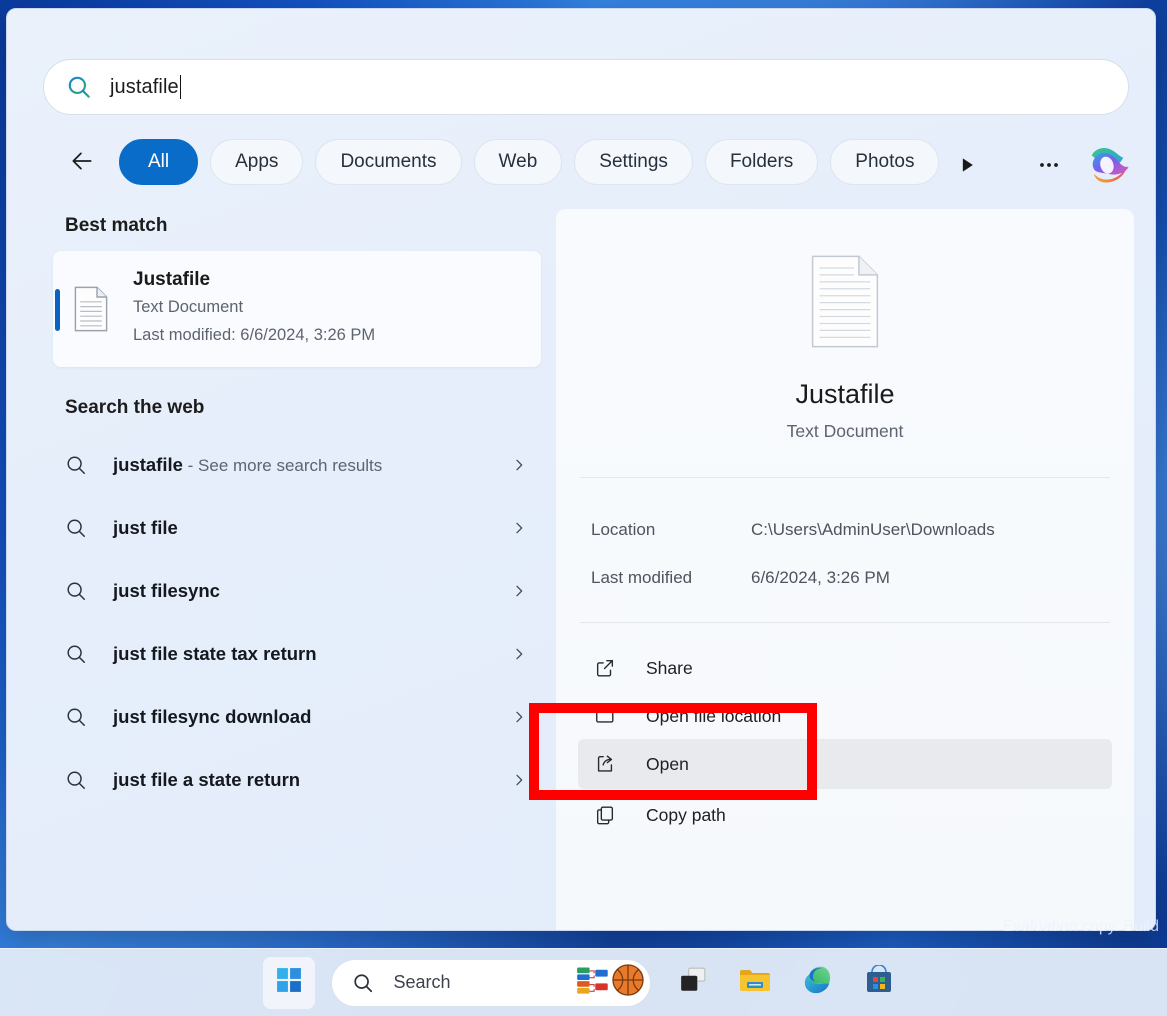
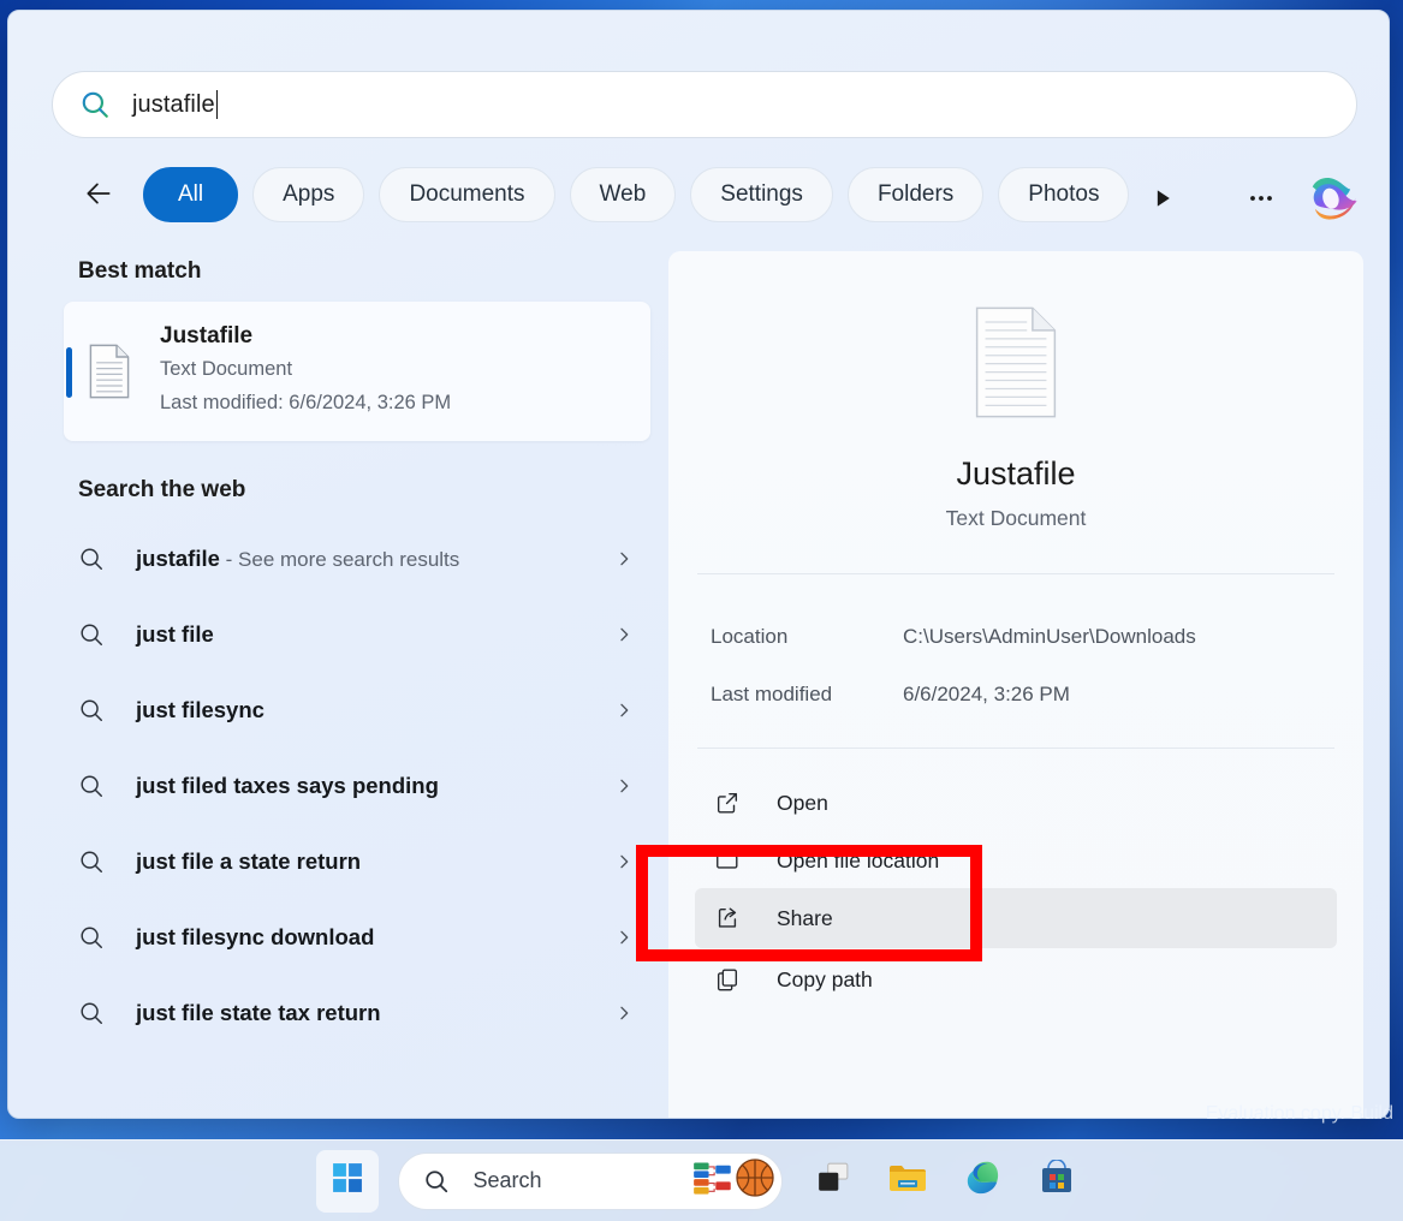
  Evaluation copy. Build
  justafile
  All
  Apps
  Documents
  Web
  Settings
  Folders
  Photos
  Best match
  Justafile
  Text Document
  Last modified: 6/6/2024, 3:26 PM
  Search the web
  justafile - See more search results
  just file
  just filesync
+ just filed taxes says pending
- just file state tax return
+ just file a state return
  just filesync download
- just file a state return
+ just file state tax return
  Justafile
  Text Document
  Location
  C:\Users\AdminUser\Downloads
  Last modified
  6/6/2024, 3:26 PM
- Share
+ Open
  Open file location
- Open
+ Share
  Copy path
  Search
